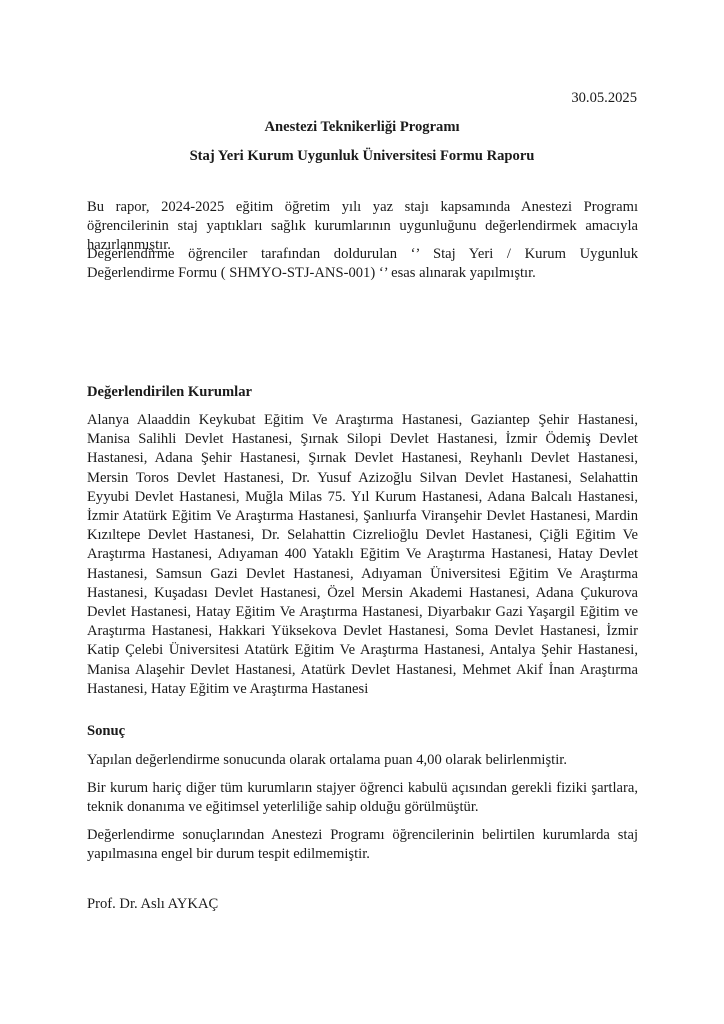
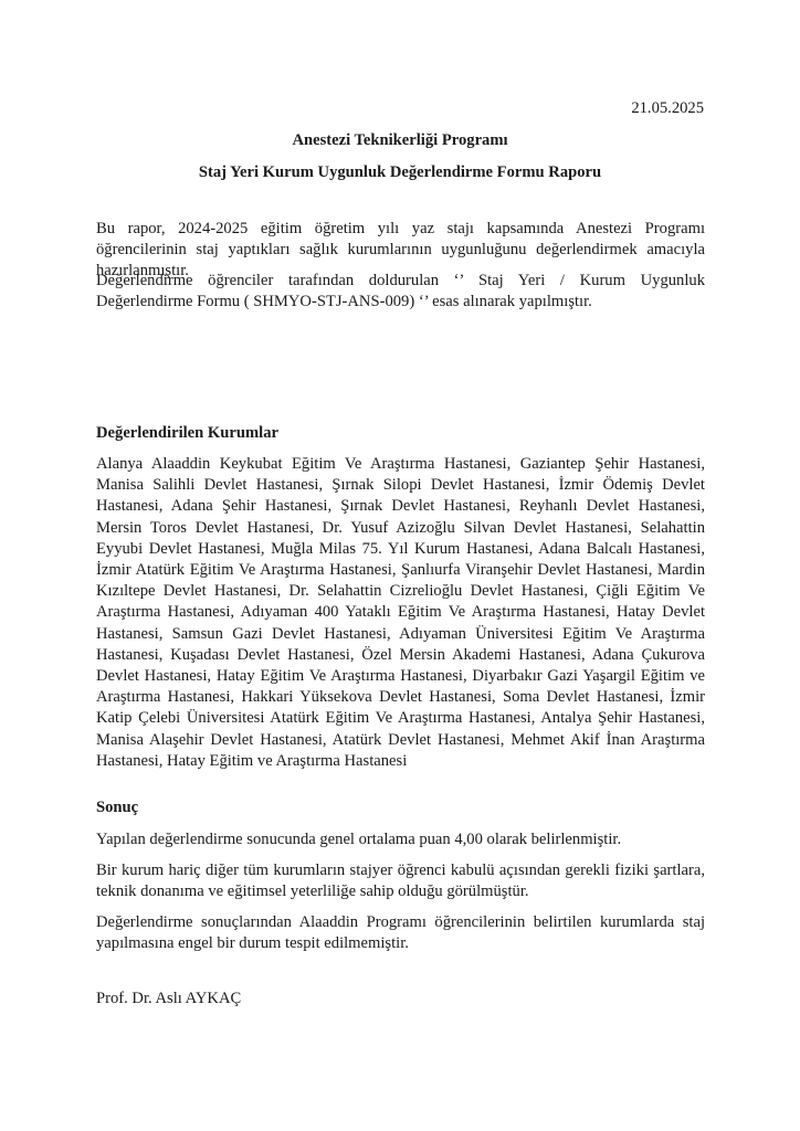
- 30.05.2025
+ 21.05.2025
  Anestezi Teknikerliği Programı
- Staj Yeri Kurum Uygunluk Üniversitesi Formu Raporu
+ Staj Yeri Kurum Uygunluk Değerlendirme Formu Raporu
  Bu rapor, 2024-2025 eğitim öğretim yılı yaz stajı kapsamında Anestezi Programı öğrencilerinin staj yaptıkları sağlık kurumlarının uygunluğunu değerlendirmek amacıyla hazırlanmıştır.
- Değerlendirme öğrenciler tarafından doldurulan ‘’ Staj Yeri / Kurum Uygunluk Değerlendirme Formu ( SHMYO-STJ-ANS-001) ‘’ esas alınarak yapılmıştır.
+ Değerlendirme öğrenciler tarafından doldurulan ‘’ Staj Yeri / Kurum Uygunluk Değerlendirme Formu ( SHMYO-STJ-ANS-009) ‘’ esas alınarak yapılmıştır.
  Değerlendirilen Kurumlar
  Alanya Alaaddin Keykubat Eğitim Ve Araştırma Hastanesi, Gaziantep Şehir Hastanesi, Manisa Salihli Devlet Hastanesi, Şırnak Silopi Devlet Hastanesi, İzmir Ödemiş Devlet Hastanesi, Adana Şehir Hastanesi, Şırnak Devlet Hastanesi, Reyhanlı Devlet Hastanesi, Mersin Toros Devlet Hastanesi, Dr. Yusuf Azizoğlu Silvan Devlet Hastanesi, Selahattin Eyyubi Devlet Hastanesi, Muğla Milas 75. Yıl Kurum Hastanesi, Adana Balcalı Hastanesi, İzmir Atatürk Eğitim Ve Araştırma Hastanesi, Şanlıurfa Viranşehir Devlet Hastanesi, Mardin Kızıltepe Devlet Hastanesi, Dr. Selahattin Cizrelioğlu Devlet Hastanesi, Çiğli Eğitim Ve Araştırma Hastanesi, Adıyaman 400 Yataklı Eğitim Ve Araştırma Hastanesi, Hatay Devlet Hastanesi, Samsun Gazi Devlet Hastanesi, Adıyaman Üniversitesi Eğitim Ve Araştırma Hastanesi, Kuşadası Devlet Hastanesi, Özel Mersin Akademi Hastanesi, Adana Çukurova Devlet Hastanesi, Hatay Eğitim Ve Araştırma Hastanesi, Diyarbakır Gazi Yaşargil Eğitim ve Araştırma Hastanesi, Hakkari Yüksekova Devlet Hastanesi, Soma Devlet Hastanesi, İzmir Katip Çelebi Üniversitesi Atatürk Eğitim Ve Araştırma Hastanesi, Antalya Şehir Hastanesi, Manisa Alaşehir Devlet Hastanesi, Atatürk Devlet Hastanesi, Mehmet Akif İnan Araştırma Hastanesi, Hatay Eğitim ve Araştırma Hastanesi
  Sonuç
- Yapılan değerlendirme sonucunda olarak ortalama puan 4,00 olarak belirlenmiştir.
+ Yapılan değerlendirme sonucunda genel ortalama puan 4,00 olarak belirlenmiştir.
  Bir kurum hariç diğer tüm kurumların stajyer öğrenci kabulü açısından gerekli fiziki şartlara, teknik donanıma ve eğitimsel yeterliliğe sahip olduğu görülmüştür.
- Değerlendirme sonuçlarından Anestezi Programı öğrencilerinin belirtilen kurumlarda staj yapılmasına engel bir durum tespit edilmemiştir.
+ Değerlendirme sonuçlarından Alaaddin Programı öğrencilerinin belirtilen kurumlarda staj yapılmasına engel bir durum tespit edilmemiştir.
  Prof. Dr. Aslı AYKAÇ
